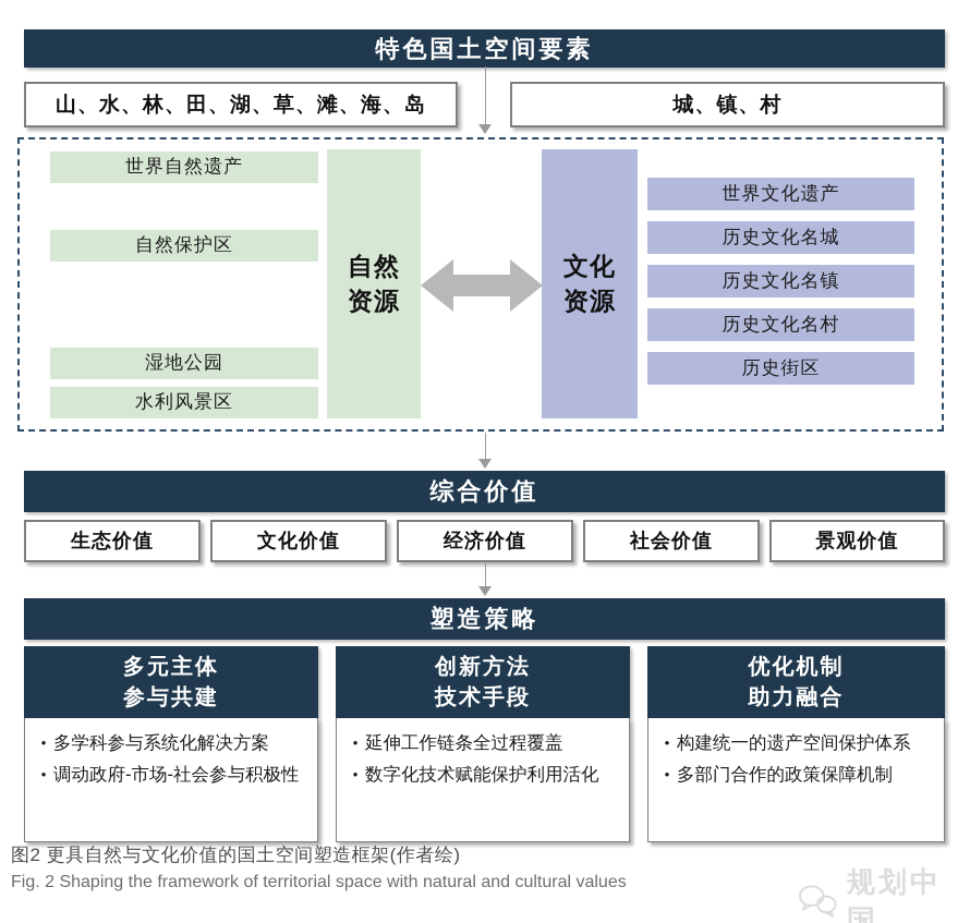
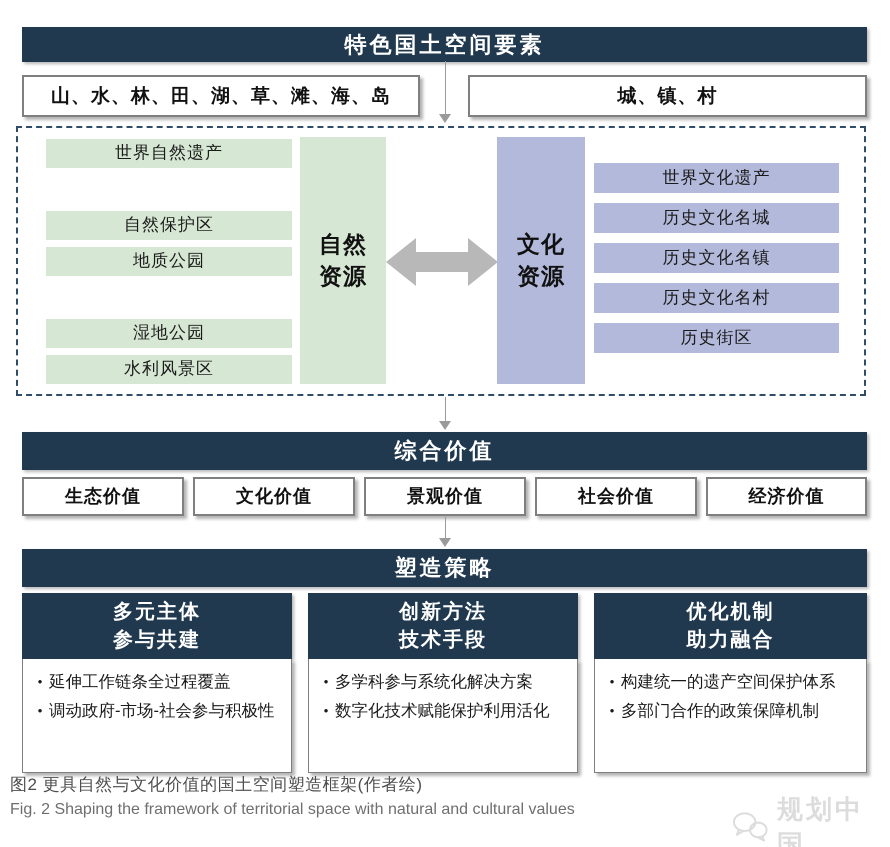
  特色国土空间要素
  山、水、林、田、湖、草、滩、海、岛
  城、镇、村
  世界自然遗产
  自然保护区
+ 地质公园
  湿地公园
  水利风景区
  自然
  资源
  文化
  资源
  世界文化遗产
  历史文化名城
  历史文化名镇
  历史文化名村
  历史街区
  综合价值
  生态价值
  文化价值
- 经济价值
+ 景观价值
  社会价值
- 景观价值
+ 经济价值
  塑造策略
  多元主体
  参与共建
  •
- 多学科参与系统化解决方案
+ 延伸工作链条全过程覆盖
  •
  调动政府-市场-社会参与积极性
  创新方法
  技术手段
  •
- 延伸工作链条全过程覆盖
+ 多学科参与系统化解决方案
  •
  数字化技术赋能保护利用活化
  优化机制
  助力融合
  •
  构建统一的遗产空间保护体系
  •
  多部门合作的政策保障机制
  图2 更具自然与文化价值的国土空间塑造框架(作者绘)
  Fig. 2 Shaping the framework of territorial space with natural and cultural values
  规划中国
